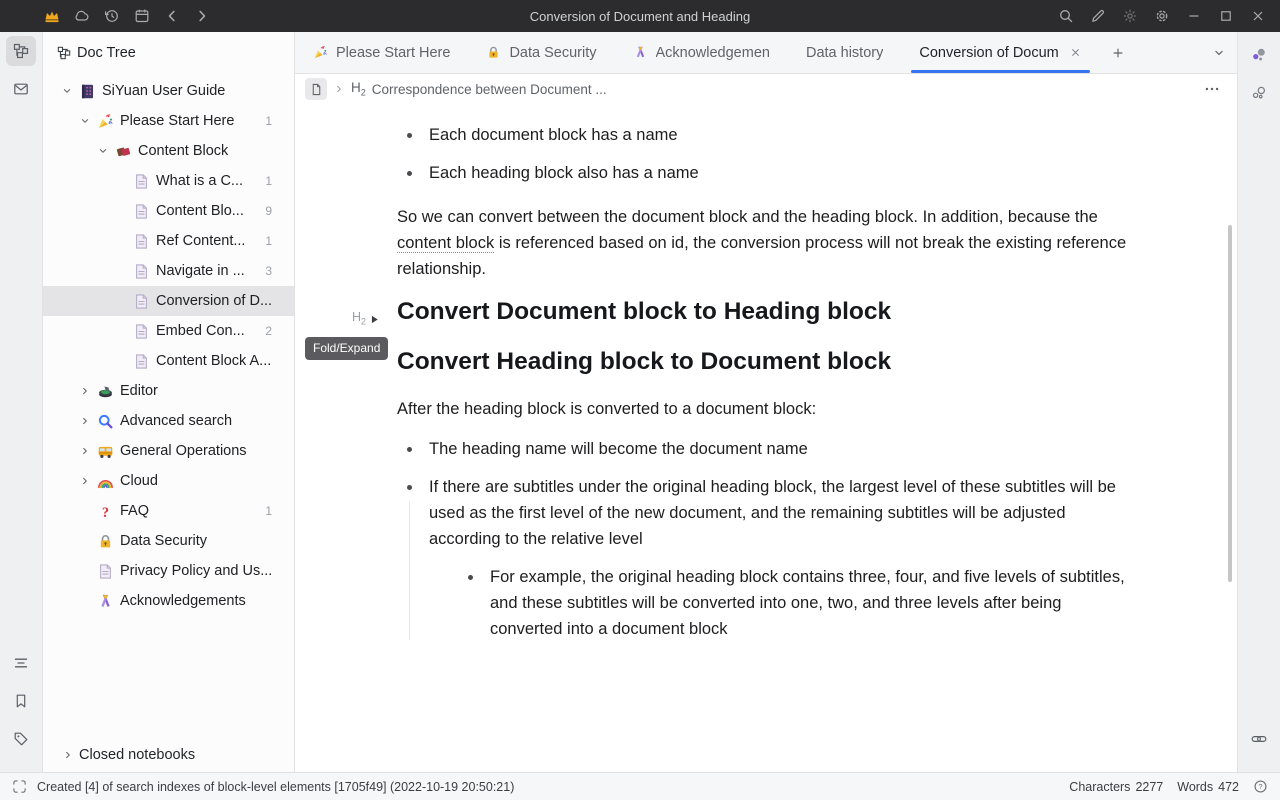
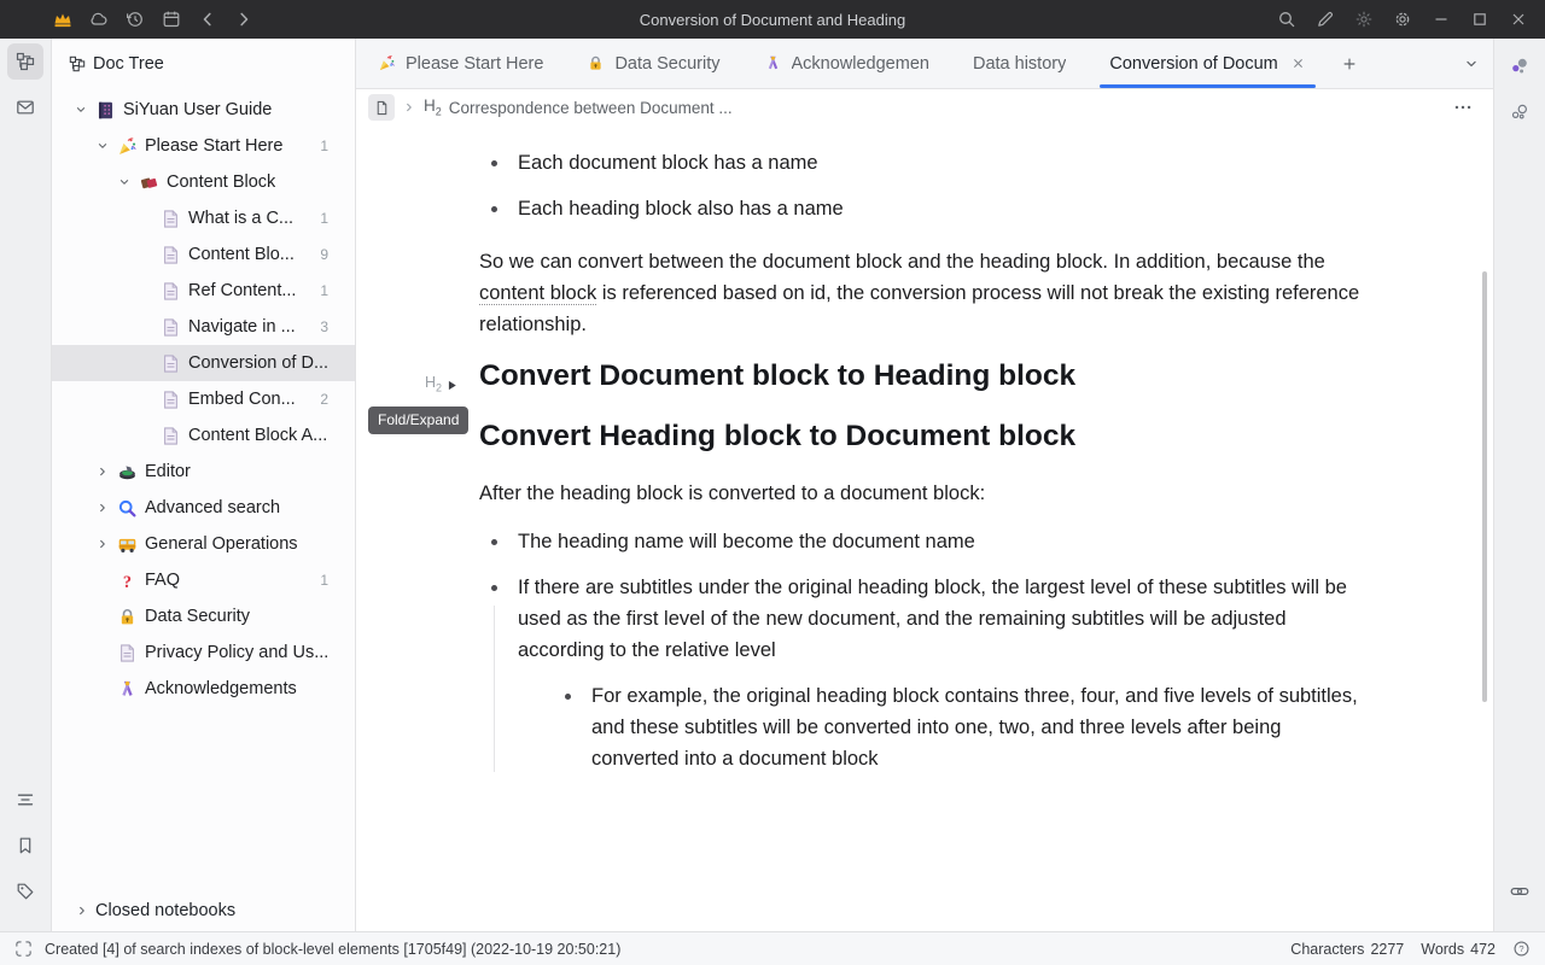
  Conversion of Document and Heading
  Doc Tree
  SiYuan User Guide
  Please Start Here
  1
  Content Block
  What is a C...
  1
  Content Blo...
  9
  Ref Content...
  1
  Navigate in ...
  3
  Conversion of D...
  Embed Con...
  2
  Content Block A...
  Editor
  Advanced search
  General Operations
- Cloud
  ?
  FAQ
  1
  Data Security
  Privacy Policy and Us...
  Acknowledgements
  Closed notebooks
  Please Start Here
  Data Security
  Acknowledgemen
  Data history
  Conversion of Docum
  H2
  Correspondence between Document ...
  Each document block has a name
  Each heading block also has a name
  So we can convert between the document block and the heading block. In addition, because the content block is referenced based on id, the conversion process will not break the existing reference relationship.
  H2
  Convert Document block to Heading block
  Fold/Expand
  Convert Heading block to Document block
  After the heading block is converted to a document block:
  The heading name will become the document name
  If there are subtitles under the original heading block, the largest level of these subtitles will be used as the first level of the new document, and the remaining subtitles will be adjusted according to the relative level
  For example, the original heading block contains three, four, and five levels of subtitles, and these subtitles will be converted into one, two, and three levels after being converted into a document block
  Created [4] of search indexes of block-level elements [1705f49] (2022-10-19 20:50:21)
  Characters
  2277
  Words
  472
  ?
